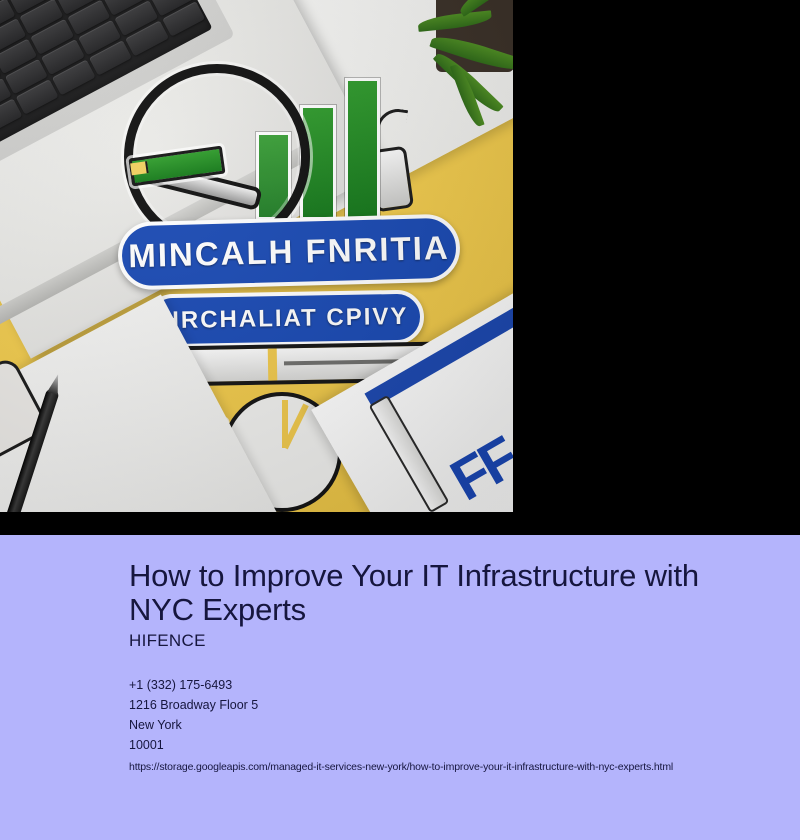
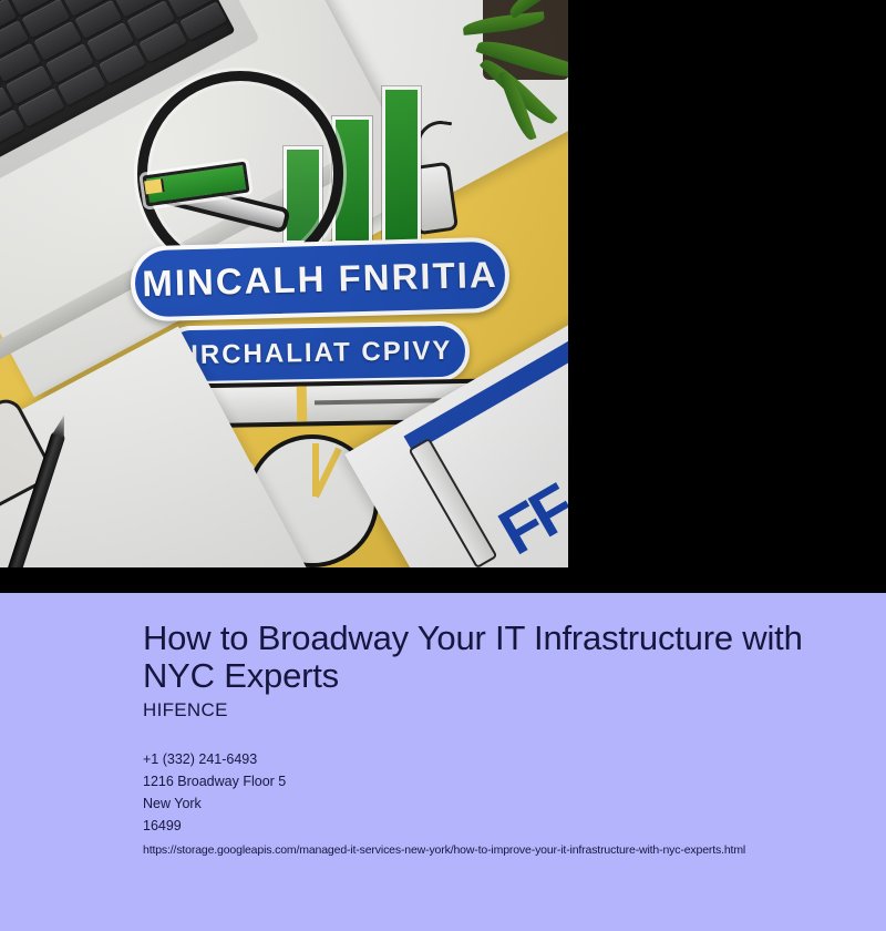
- How to Improve Your IT Infrastructure with NYC Experts
+ How to Broadway Your IT Infrastructure with NYC Experts
  HIFENCE
- +1 (332) 175-6493
+ +1 (332) 241-6493
  1216 Broadway Floor 5
  New York
- 10001
+ 16499
  https://storage.googleapis.com/managed-it-services-new-york/how-to-improve-your-it-infrastructure-with-nyc-experts.html
